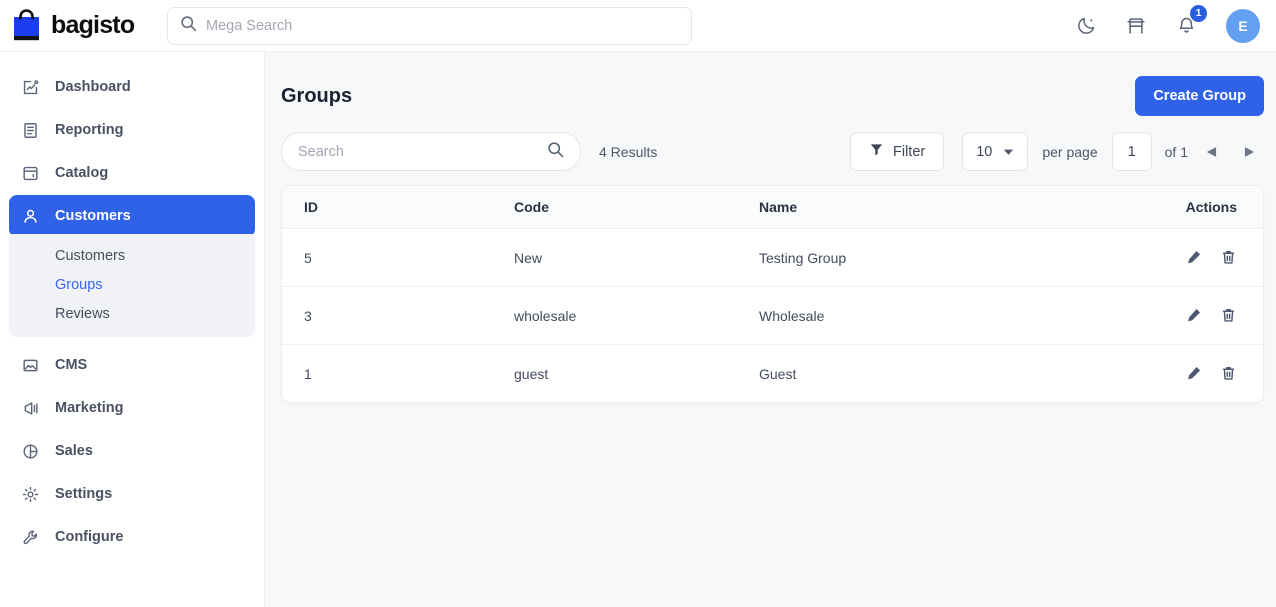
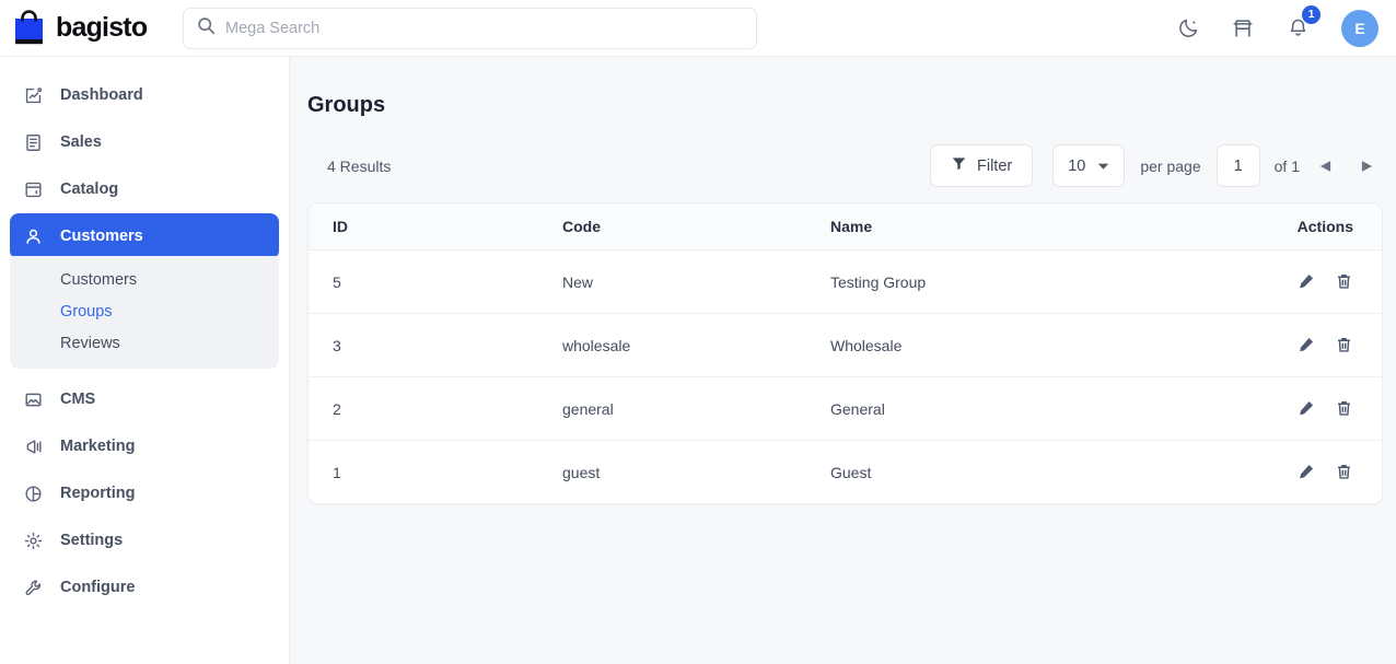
  bagisto
  Mega Search
  1
  E
  Dashboard
- Reporting
+ Sales
  Catalog
  Customers
  Customers
  Groups
  Reviews
  CMS
  Marketing
- Sales
+ Reporting
  Settings
  Configure
  Groups
- Create Group
- Search
  4 Results
  Filter
  10
  per page
  1
  of 1
  ID	Code	Name	Actions
  5	New	Testing Group
  3	wholesale	Wholesale
+ 2	general	General
  1	guest	Guest
